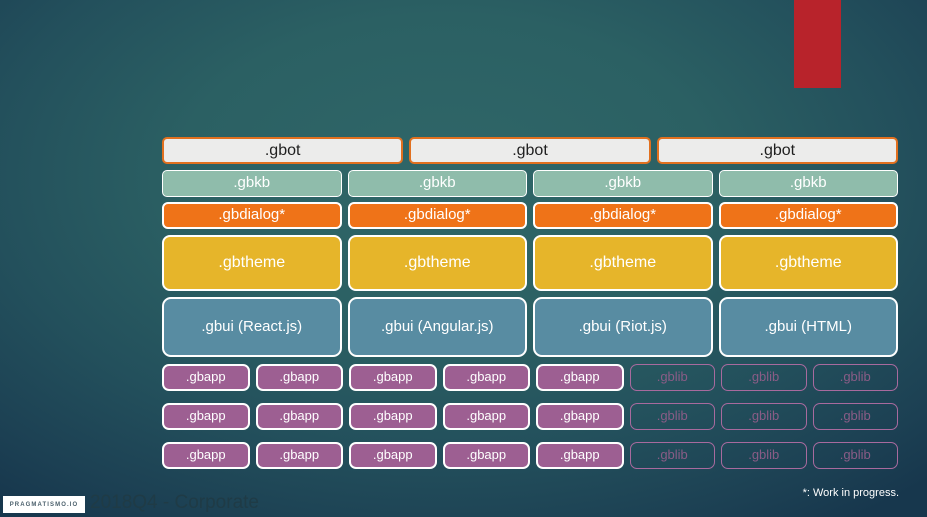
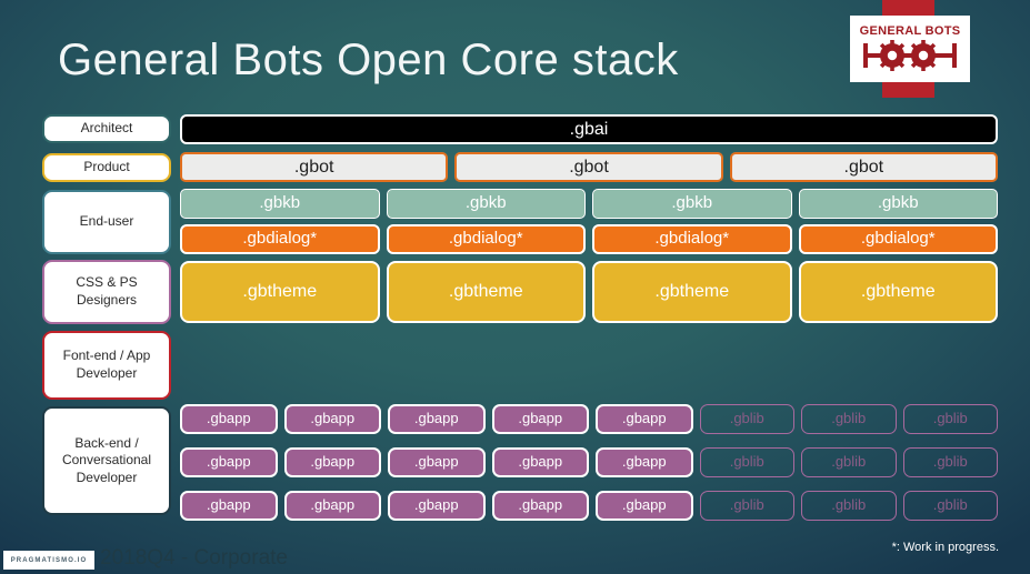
+ General Bots Open Core stack
+ GENERAL BOTS
+ Architect
+ Product
+ End-user
+ CSS & PS Designers
+ Font-end / App Developer
+ Back-end / Conversational Developer
+ .gbai
  .gbot
  .gbot
  .gbot
  .gbkb
  .gbkb
  .gbkb
  .gbkb
  .gbdialog*
  .gbdialog*
  .gbdialog*
  .gbdialog*
  .gbtheme
  .gbtheme
  .gbtheme
  .gbtheme
- .gbui (React.js)
- .gbui (Angular.js)
- .gbui (Riot.js)
- .gbui (HTML)
  .gbapp
  .gbapp
  .gbapp
  .gbapp
  .gbapp
  .gblib
  .gblib
  .gblib
  .gbapp
  .gbapp
  .gbapp
  .gbapp
  .gbapp
  .gblib
  .gblib
  .gblib
  .gbapp
  .gbapp
  .gbapp
  .gbapp
  .gbapp
  .gblib
  .gblib
  .gblib
  *: Work in progress.
